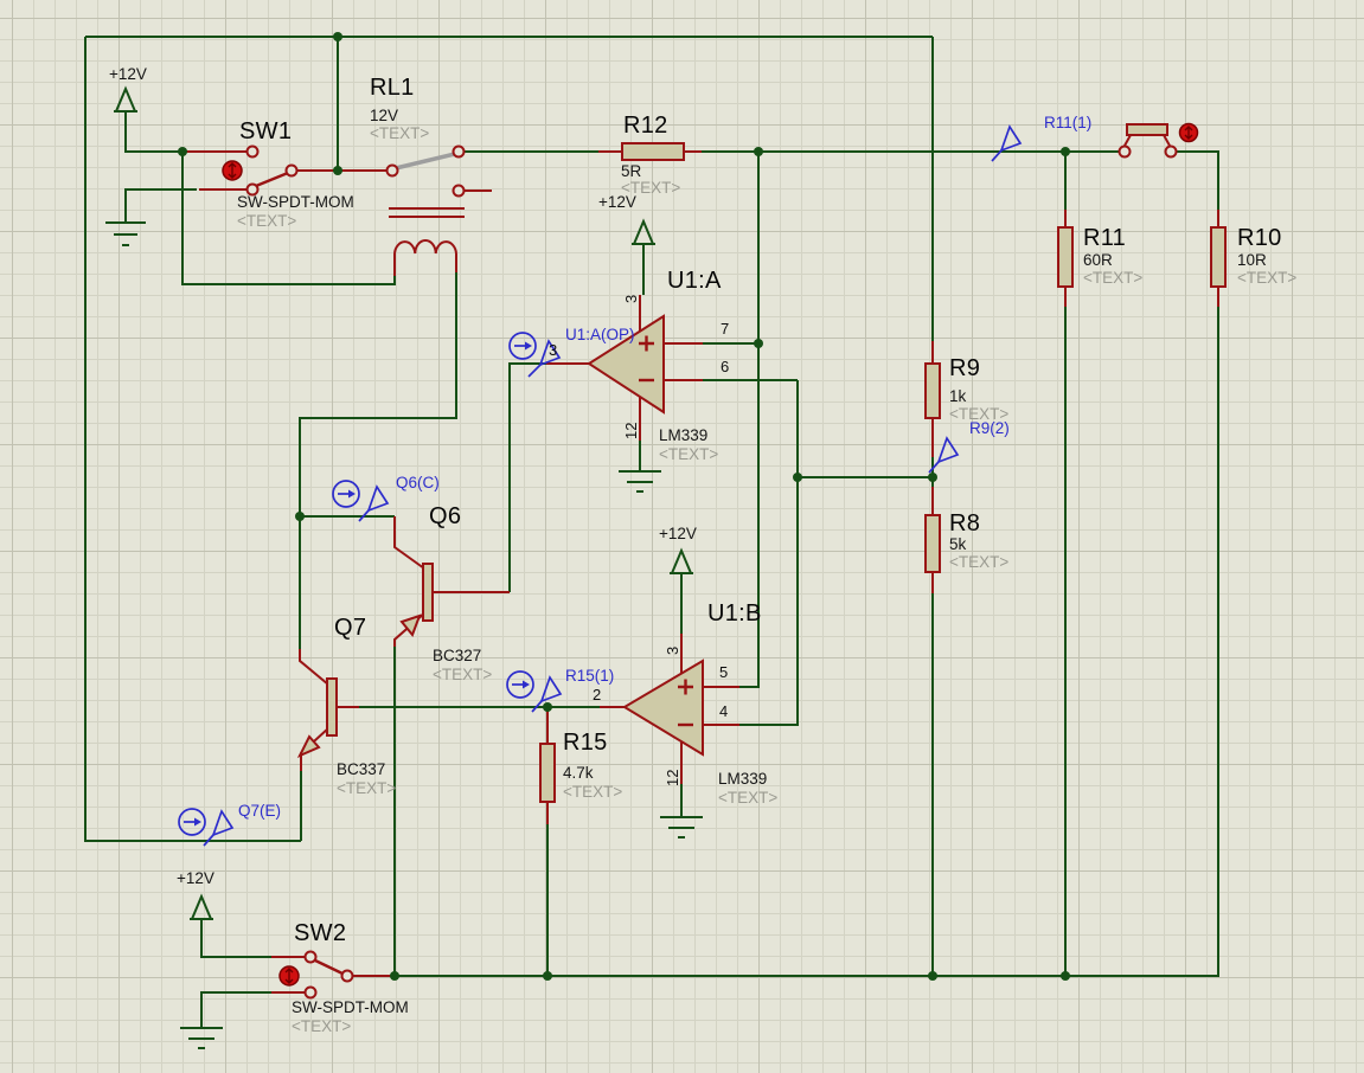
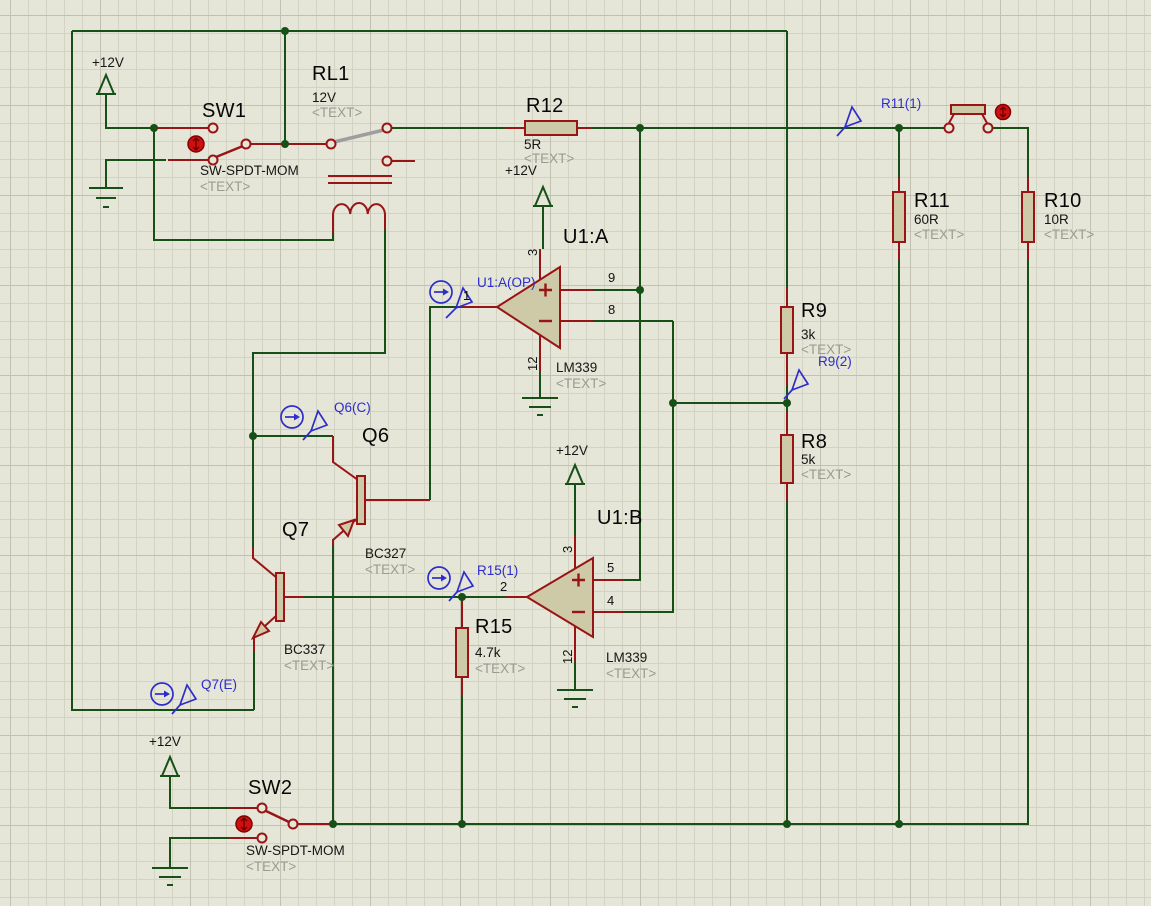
  +12V
  SW1
  SW-SPDT-MOM
  <TEXT>
  RL1
  12V
  <TEXT>
  R12
  5R
  <TEXT>
  +12V
  U1:A
- 3
+ 1
- 7
+ 9
- 6
+ 8
  LM339
  <TEXT>
  U1:A(OP)
  R11(1)
  Q6(C)
  R9(2)
  R15(1)
  Q7(E)
  R9
- 1k
+ 3k
  <TEXT>
  R8
  5k
  <TEXT>
  R11
  60R
  <TEXT>
  R10
  10R
  <TEXT>
  Q6
  BC327
  <TEXT>
  Q7
  BC337
  <TEXT>
  +12V
  U1:B
  2
  5
  4
  LM339
  <TEXT>
  R15
  4.7k
  <TEXT>
  +12V
  SW2
  SW-SPDT-MOM
  <TEXT>
